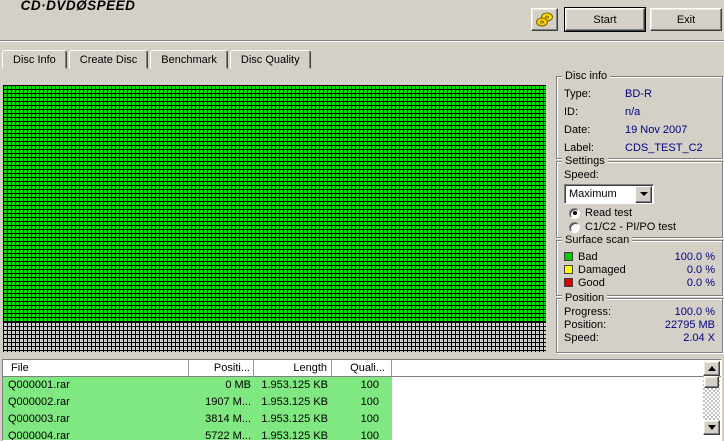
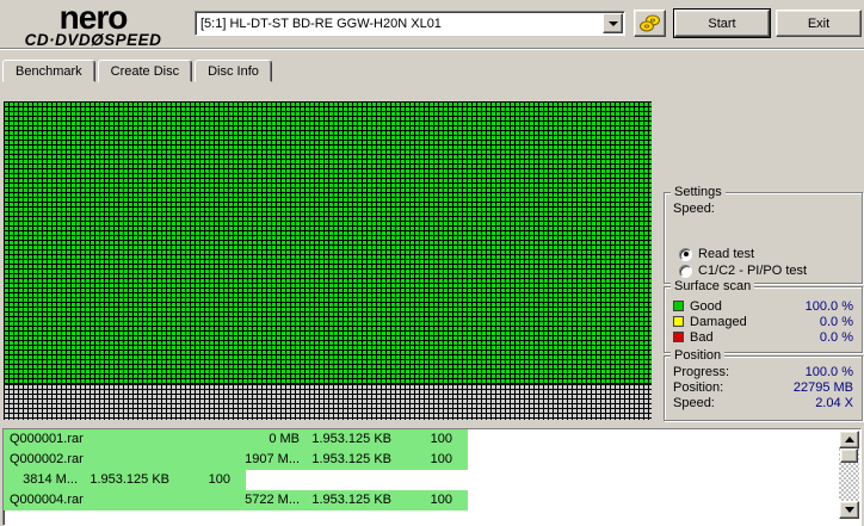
+ nero
  CD·DVDØSPEED
+ [5:1] HL-DT-ST BD-RE GGW-H20N XL01
  Start
  Exit
- Disc Info
+ Benchmark
  Create Disc
- Benchmark
+ Disc Info
- Disc Quality
- Disc info
- Type:
- BD-R
- ID:
- n/a
- Date:
- 19 Nov 2007
- Label:
- CDS_TEST_C2
  Settings
  Speed:
- Maximum
  Read test
  C1/C2 - PI/PO test
  Surface scan
- Bad
+ Good
  100.0 %
  Damaged
  0.0 %
- Good
+ Bad
  0.0 %
  Position
  Progress:
  100.0 %
  Position:
  22795 MB
  Speed:
  2.04 X
- File
- Positi...
- Length
- Quali...
  Q000001.rar
  0 MB
  1.953.125 KB
  100
  Q000002.rar
  1907 M...
  1.953.125 KB
  100
- Q000003.rar
  3814 M...
  1.953.125 KB
  100
  Q000004.rar
  5722 M...
  1.953.125 KB
  100
